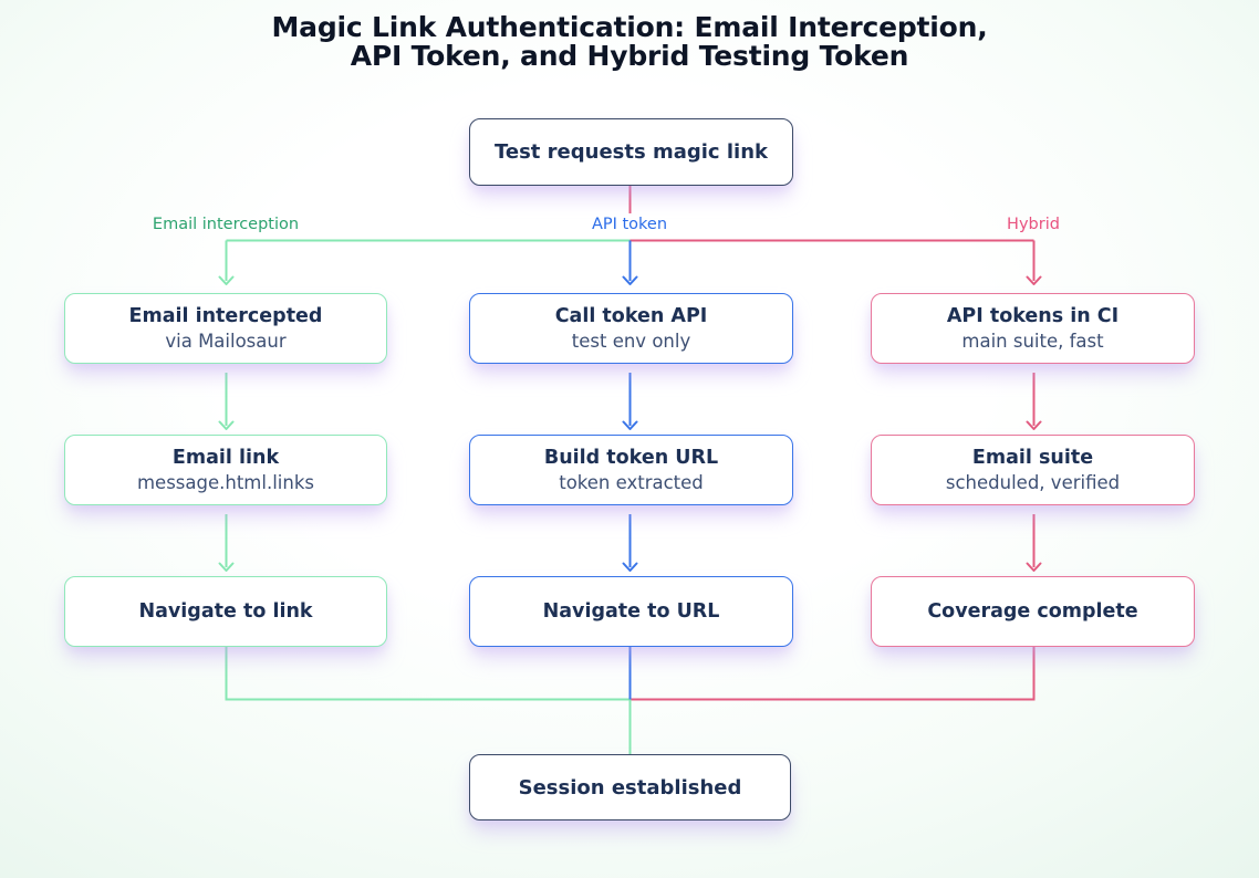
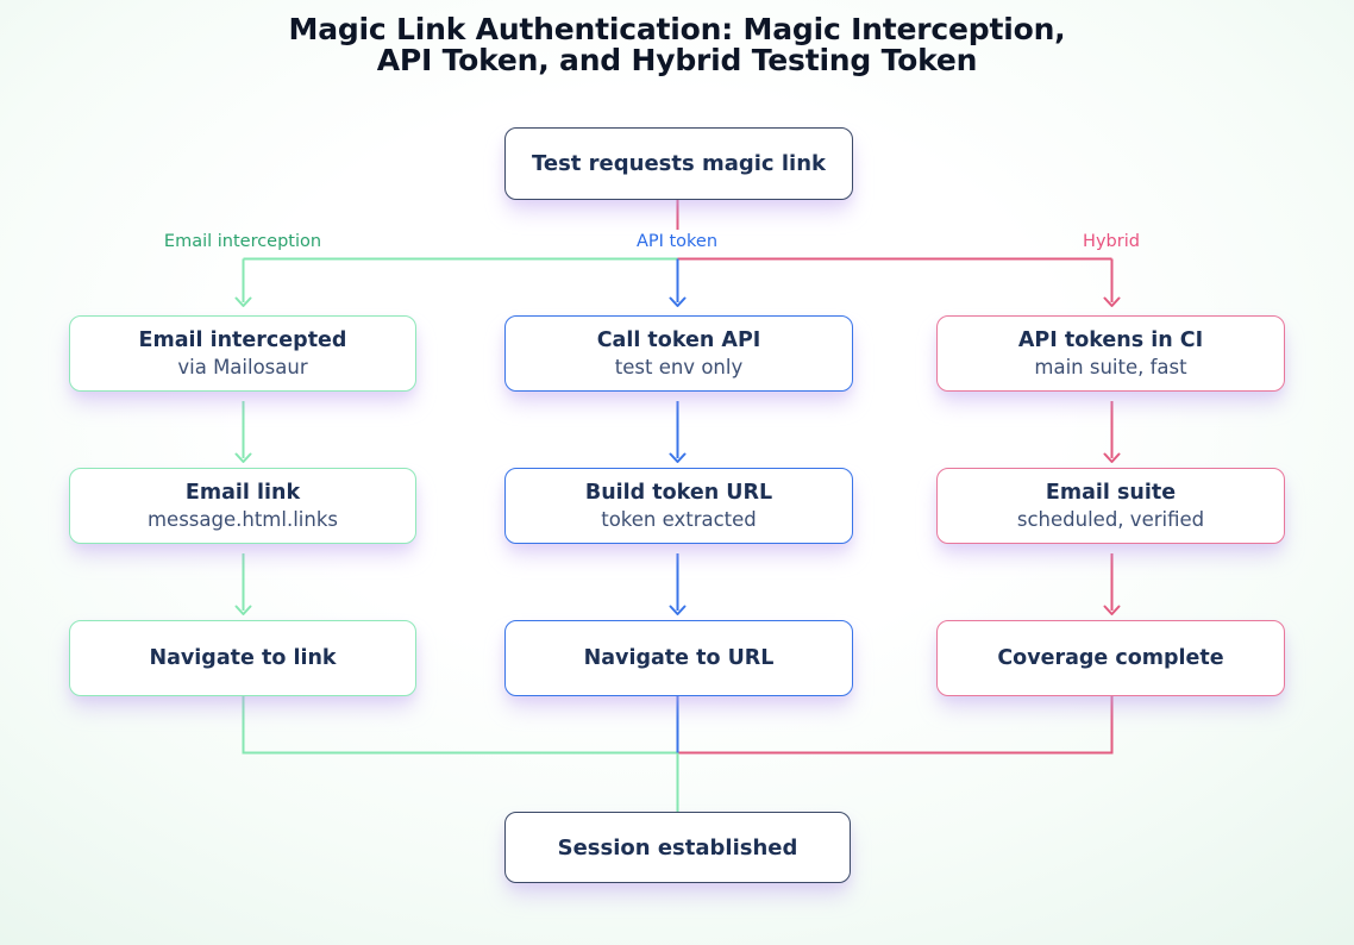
- Magic Link Authentication: Email Interception,
+ Magic Link Authentication: Magic Interception,
  API Token, and Hybrid Testing Token
  Test requests magic link
  Email interception
  API token
  Hybrid
  Email intercepted
  via Mailosaur
  Call token API
  test env only
  API tokens in CI
  main suite, fast
  Email link
  message.html.links
  Build token URL
  token extracted
  Email suite
  scheduled, verified
  Navigate to link
  Navigate to URL
  Coverage complete
  Session established
